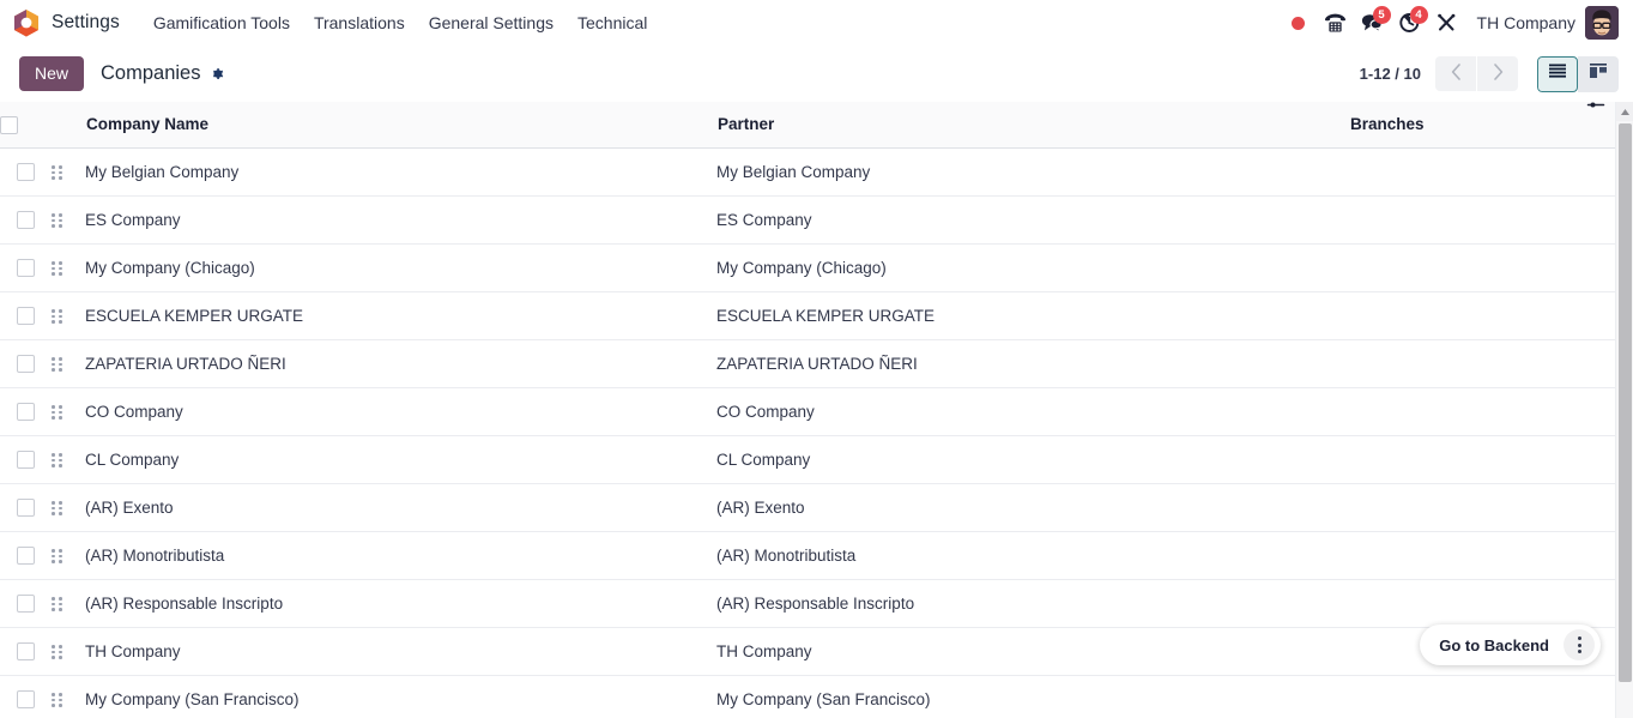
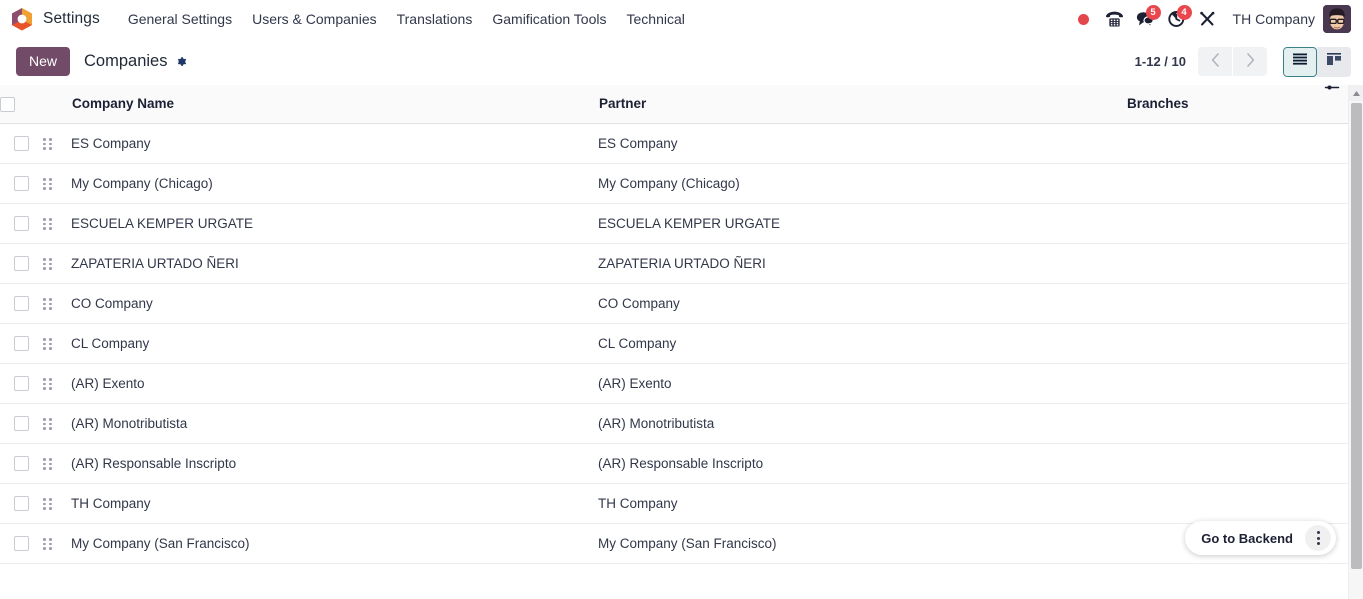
  Settings
- Gamification Tools
+ General Settings
+ Users & Companies
  Translations
- General Settings
+ Gamification Tools
  Technical
  5
  4
  TH Company
  New
  Companies
  1-12 / 10
  		Company Name	Partner	Branches
- 		My Belgian Company	My Belgian Company
  		ES Company	ES Company
  		My Company (Chicago)	My Company (Chicago)
  		ESCUELA KEMPER URGATE	ESCUELA KEMPER URGATE
  		ZAPATERIA URTADO ÑERI	ZAPATERIA URTADO ÑERI
  		CO Company	CO Company
  		CL Company	CL Company
  		(AR) Exento	(AR) Exento
  		(AR) Monotributista	(AR) Monotributista
  		(AR) Responsable Inscripto	(AR) Responsable Inscripto
  		TH Company	TH Company
  		My Company (San Francisco)	My Company (San Francisco)
  Go to Backend
